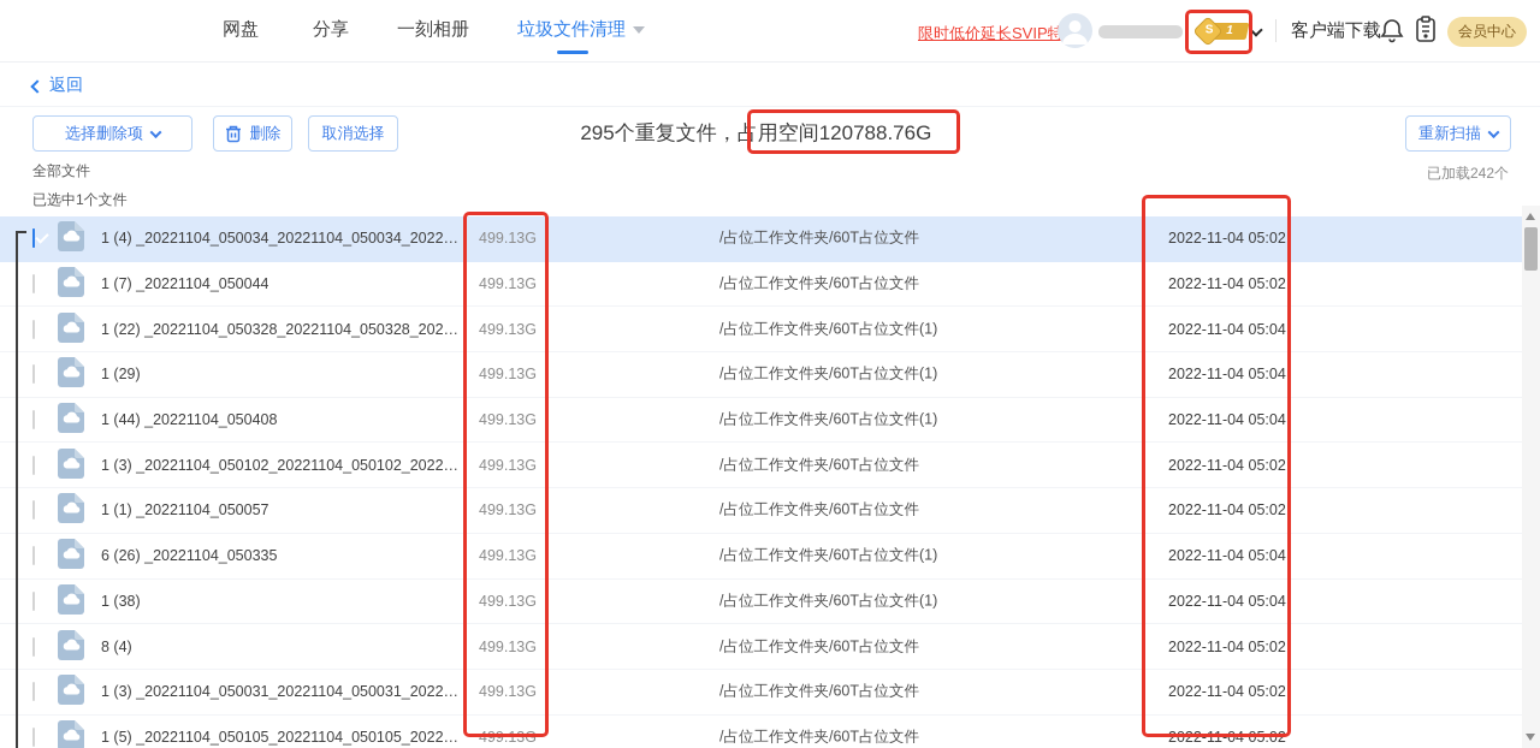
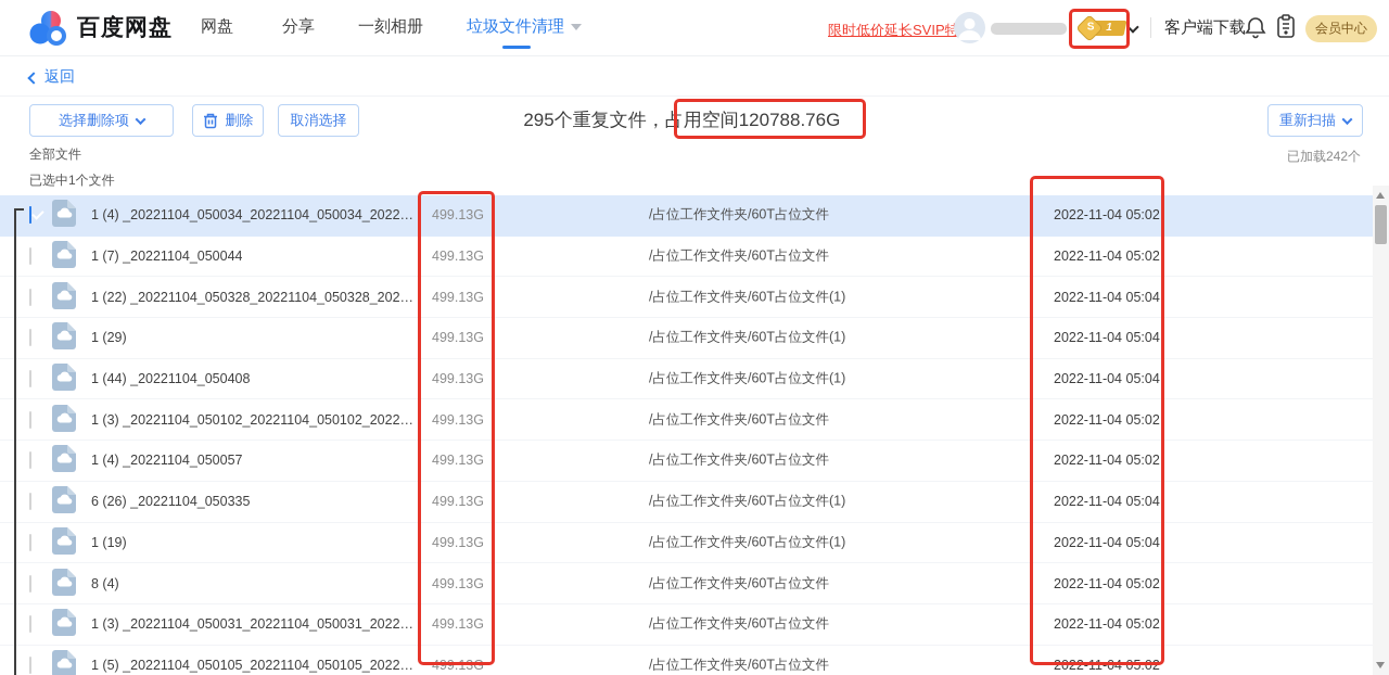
+ 百度网盘
  网盘
  分享
  一刻相册
  垃圾文件清理
  限时低价延长SVIP特
  客户端下载
  会员中心
  返回
  选择删除项
  删除
  取消选择
  295个重复文件，占用空间120788.76G
  重新扫描
  全部文件
  已加载242个
  已选中1个文件
  1 (4) _20221104_050034_20221104_050034_202211
  499.13G
  /占位工作文件夹/60T占位文件
  2022-11-04 05:02
  1 (7) _20221104_050044
  499.13G
  /占位工作文件夹/60T占位文件
  2022-11-04 05:02
  1 (22) _20221104_050328_20221104_050328_20221
  499.13G
  /占位工作文件夹/60T占位文件(1)
  2022-11-04 05:04
  1 (29)
  499.13G
  /占位工作文件夹/60T占位文件(1)
  2022-11-04 05:04
  1 (44) _20221104_050408
  499.13G
  /占位工作文件夹/60T占位文件(1)
  2022-11-04 05:04
  1 (3) _20221104_050102_20221104_050102_202211
  499.13G
  /占位工作文件夹/60T占位文件
  2022-11-04 05:02
- 1 (1) _20221104_050057
+ 1 (4) _20221104_050057
  499.13G
  /占位工作文件夹/60T占位文件
  2022-11-04 05:02
  6 (26) _20221104_050335
  499.13G
  /占位工作文件夹/60T占位文件(1)
  2022-11-04 05:04
- 1 (38)
+ 1 (19)
  499.13G
  /占位工作文件夹/60T占位文件(1)
  2022-11-04 05:04
  8 (4)
  499.13G
  /占位工作文件夹/60T占位文件
  2022-11-04 05:02
  1 (3) _20221104_050031_20221104_050031_202211
  499.13G
  /占位工作文件夹/60T占位文件
  2022-11-04 05:02
  1 (5) _20221104_050105_20221104_050105_202211
  499.13G
  /占位工作文件夹/60T占位文件
  2022-11-04 05:02
